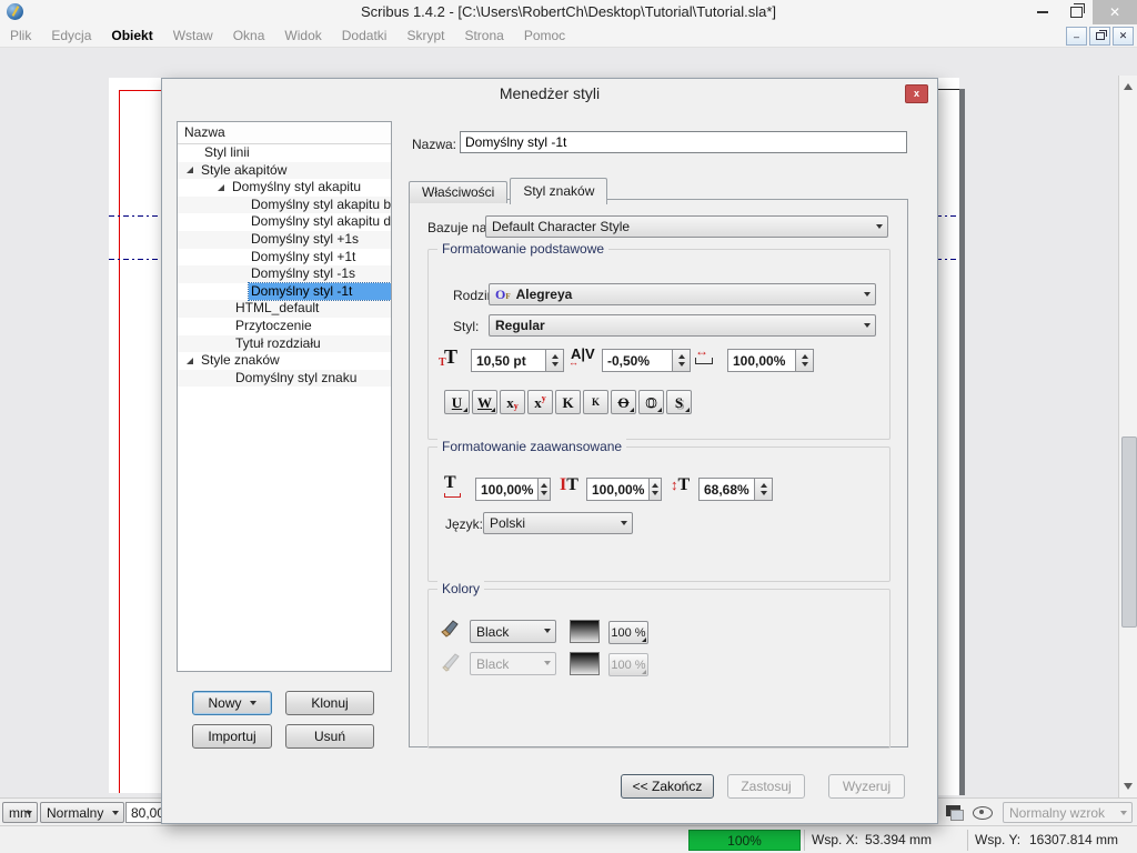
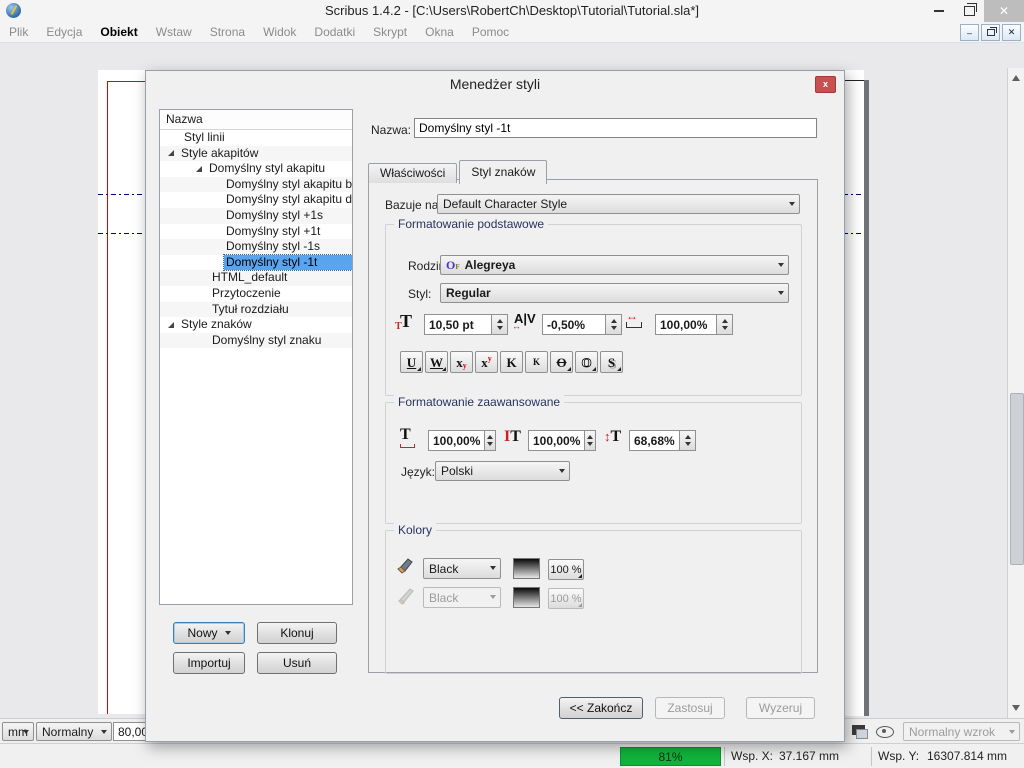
  Scribus 1.4.2 - [C:\Users\RobertCh\Desktop\Tutorial\Tutorial.sla*]
  ✕
  Plik
  Edycja
  Obiekt
  Wstaw
- Okna
+ Strona
  Widok
  Dodatki
  Skrypt
- Strona
+ Okna
  Pomoc
  –
  ✕
  mm
  Normalny
  Normalny wzrok
- 100%
+ 81%
  Wsp. X:
- 53.394 mm
+ 37.167 mm
  Wsp. Y:
  16307.814 mm
  Menedżer styli
  x
  Nazwa
  Styl linii
  Style akapitów
  Domyślny styl akapitu
  Domyślny styl akapitu b
  Domyślny styl akapitu d
  Domyślny styl +1s
  Domyślny styl +1t
  Domyślny styl -1s
  Domyślny styl -1t
  HTML_default
  Przytoczenie
  Tytuł rozdziału
  Style znaków
  Domyślny styl znaku
  Nazwa:
  Domyślny styl -1t
  Właściwości
  Styl znaków
  Bazuje na
  Default Character Style
  Formatowanie podstawowe
  OF
  Alegreya
  Styl:
  Regular
  T
  T
  10,50 pt
  A|V
  ↔
  -0,50%
  ↔
  100,00%
  U
  W
  x
  y
  x
  y
  K
  K
  O
  O
  S
  Formatowanie zaawansowane
  T
  100,00%
  IT
  100,00%
  ↕T
  68,68%
  Język:
  Polski
  Kolory
  Black
  100 %
  Black
  100 %
  Nowy
  Klonuj
  Importuj
  Usuń
  << Zakończ
  Zastosuj
  Wyzeruj
